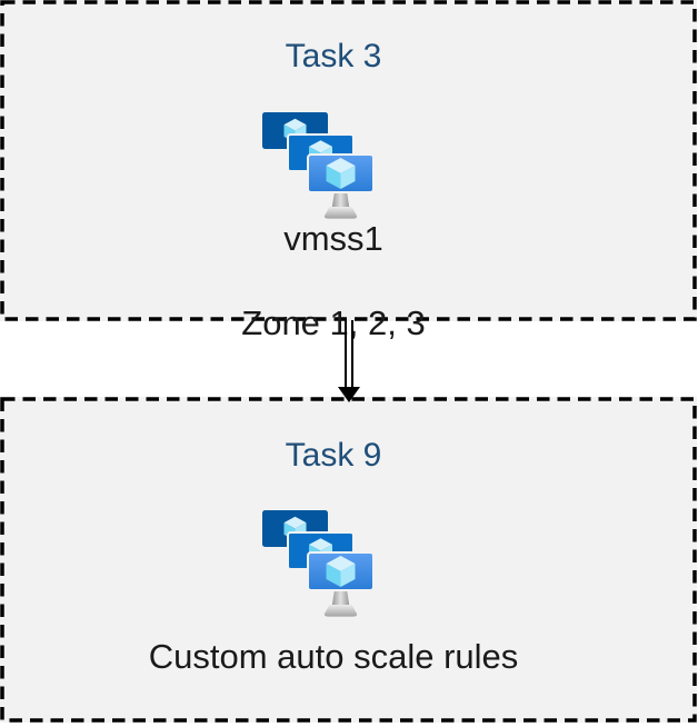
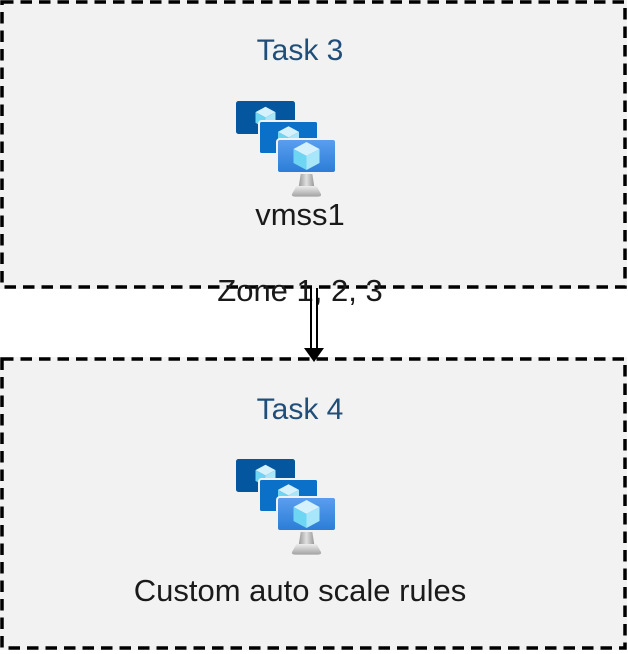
  Task 3
  vmss1
  Zone 1, 2, 3
- Task 9
+ Task 4
  Custom auto scale rules
